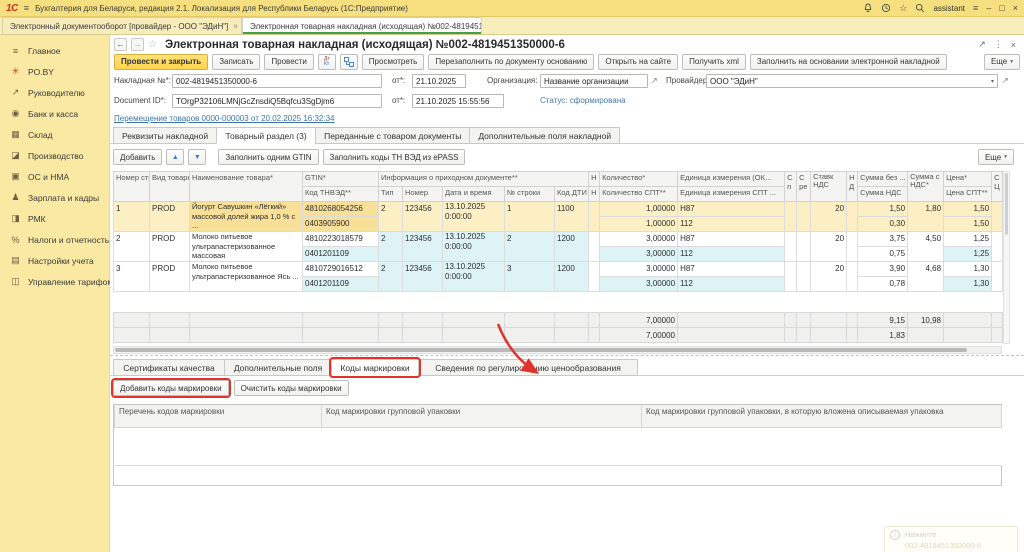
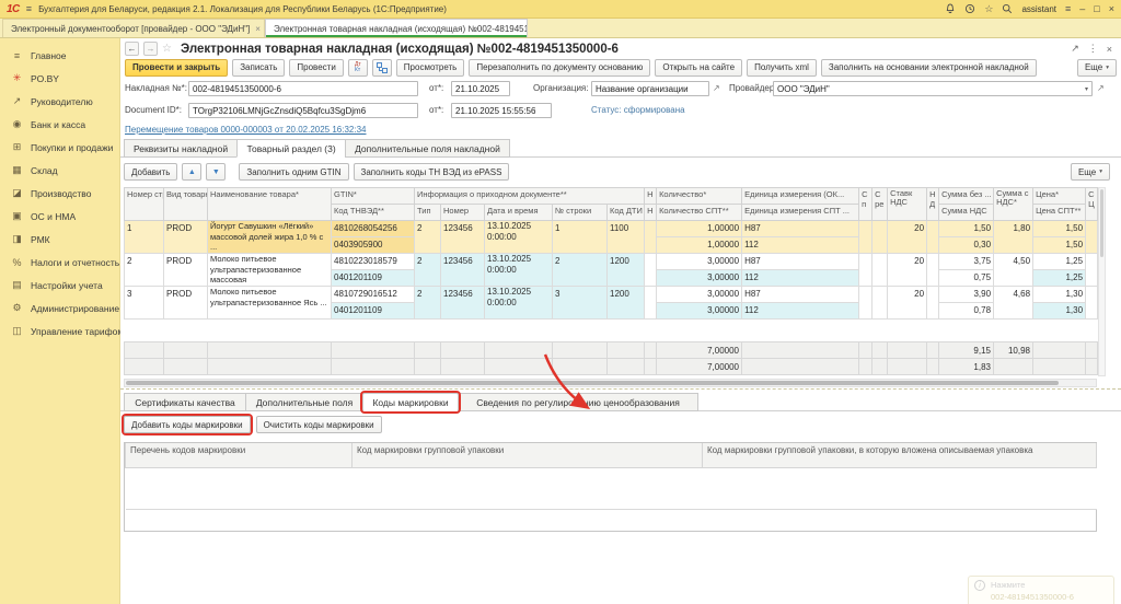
  1С
  ≡
  Бухгалтерия для Беларуси, редакция 2.1. Локализация для Республики Беларусь (1С:Предприятие)
  ☆
  assistant
  ≡
  –
  □
  ×
  Электронный документооборот [провайдер - ООО "ЭДиН"]
  ×
  Электронная товарная накладная (исходящая) №002-4819451
  ≡
  Главное
  ✳
  PO.BY
  ↗
  Руководителю
  ◉
  Банк и касса
+ ⊞
+ Покупки и продажи
  ▦
  Склад
  ◪
  Производство
  ▣
  ОС и НМА
- ♟
- Зарплата и кадры
  ◨
  РМК
  %
  Налоги и отчетность
  ▤
  Настройки учета
+ ⚙
+ Администрирование
  ◫
  Управление тарифо
  ←
  →
  ☆
  Электронная товарная накладная (исходящая) №002-4819451350000-6
  ↗
  ⋮
  ×
  Провести и закрыть
  Записать
  Провести
  Просмотреть
  Перезаполнить по документу основанию
  Открыть на сайте
  Получить xml
  Заполнить на основании электронной накладной
  Еще
  Накладная №*:
  002-4819451350000-6
  от*:
  21.10.2025
  Организация:
  Название организации
  ↗
  Провайде
  ООО "ЭДиН"
  ↗
  Document ID*:
  TOrgP32106LMNjGcZnsdiQ5Bqfcu3SgDjm6
  от*:
  21.10.2025 15:55:56
  Статус: сформирована
  Перемещение товаров 0000-000003 от 20.02.2025 16:32:34
  Реквизиты накладной
  Товарный раздел (3)
- Переданные с товаром документы
  Дополнительные поля накладной
  Добавить
  Заполнить одним GTIN
  Заполнить коды ТН ВЭД из ePASS
  Еще
  Номер ст	Вид товар	Наименование товара*	GTIN*	Информация о приходном документе**	Н	Количество*	Единица измерения (ОК...	Сп	Сре	Ставк НДС	НД	Сумма без ...	Сумма с НДС*	Цена*	СЦ
  Код ТНВЭД**	Тип	Номер	Дата и время	№ строки	Код ДТИ	Н	Количество СПТ**	Единица измерения СПТ ...	Сумма НДС	Цена СПТ**
  1	PROD	Йогурт Савушкин «Лёгкий» массовой долей жира 1,0 % с ...	4810268054256	2	123456	13.10.2025 0:00:00	1	1100		1,00000	H87			20		1,50	1,80	1,50
  0403905900	1,00000	112	0,30	1,50
  2	PROD	Молоко питьевое ультрапастеризованное массовая	4810223018579	2	123456	13.10.2025 0:00:00	2	1200		3,00000	H87			20		3,75	4,50	1,25
  0401201109	3,00000	112	0,75	1,25
  3	PROD	Молоко питьевое ультрапастеризованное Ясь ...	4810729016512	2	123456	13.10.2025 0:00:00	3	1200		3,00000	H87			20		3,90	4,68	1,30
  0401201109	3,00000	112	0,78	1,30
  										7,00000						9,15	10,98
  										7,00000						1,83
  Сертификаты качества
  Дополнительные поля
  Коды маркировки
  Сведения по регулировнию ценообразования
  Добавить коды маркировки
  Очистить коды маркировки
  Перечень кодов маркировки	Код маркировки групповой упаковки	Код маркировки групповой упаковки, в которую вложена описываемая упаковка
  Нажмите
  002-4819451350000-6
